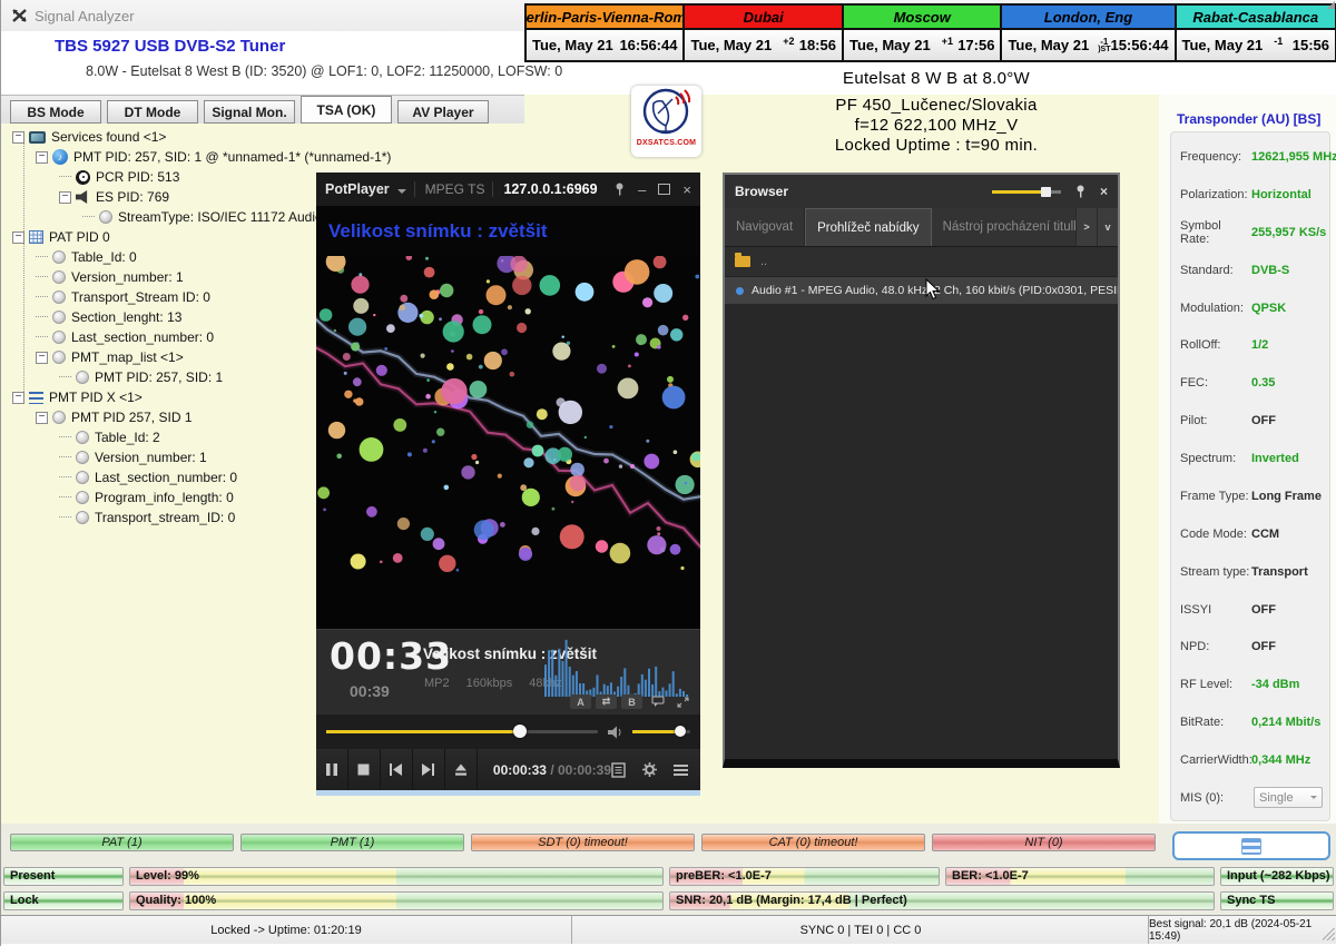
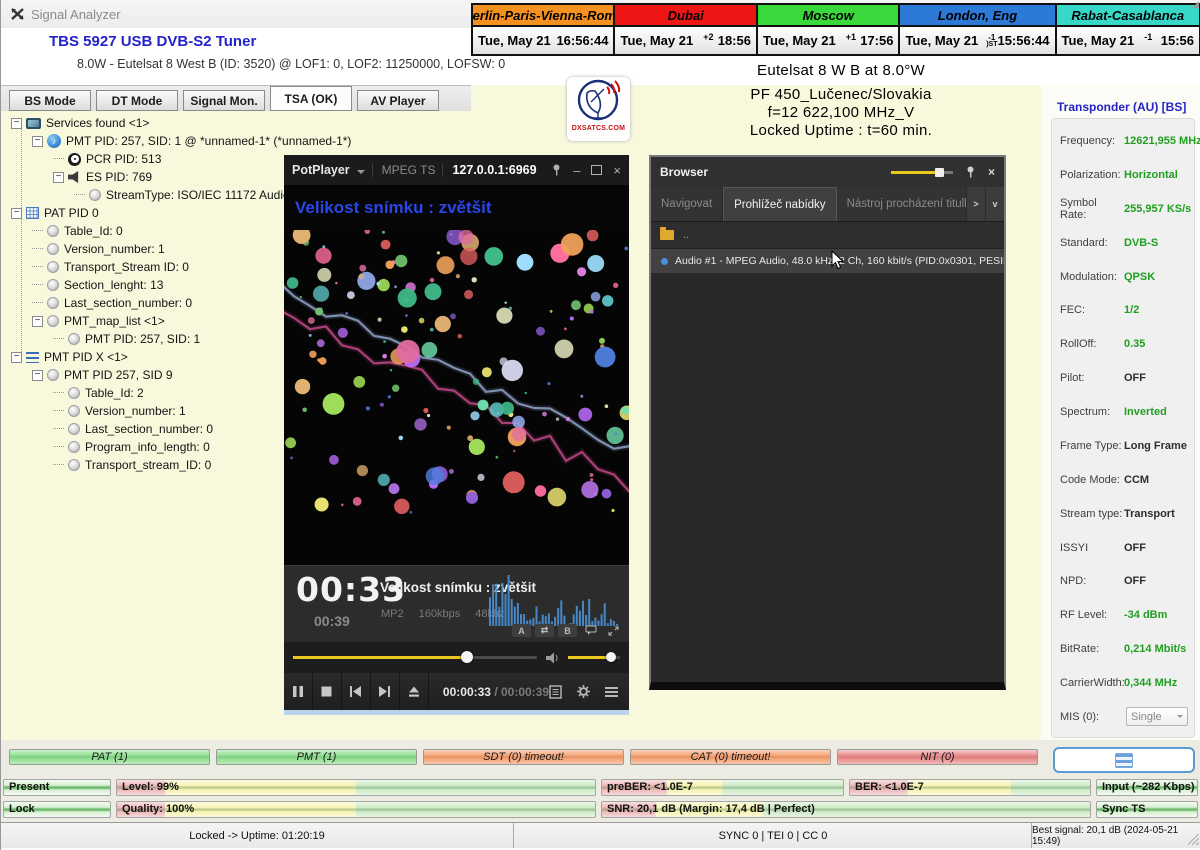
  Signal Analyzer
  TBS 5927 USB DVB-S2 Tuner
  8.0W - Eutelsat 8 West B (ID: 3520) @ LOF1: 0, LOF2: 11250000, LOFSW: 0
  BS Mode
  DT Mode
  Signal Mon.
  TSA (OK)
  AV Player
  erlin-Paris-Vienna-Rom
  Dubai
  Moscow
  London, Eng
  Rabat-Casablanca
  Tue, May 21
  16:56:44
  Tue, May 21
  +2
  18:56
  Tue, May 21
  +1
  17:56
  Tue, May 21
  -1
  15:56:44
  Tue, May 21
  -1
  15:56
  Eutelsat 8 W B at 8.0°W
  PF 450_Lučenec/Slovakia
  f=12 622,100 MHz_V
- Locked Uptime : t=90 min.
+ Locked Uptime : t=60 min.
  −
  Services found <1>
  −
  ♪
  PMT PID: 257, SID: 1 @ *unnamed-1* (*unnamed-1*)
  PCR PID: 513
  −
  ES PID: 769
  −
  PAT PID 0
  Table_Id: 0
  Version_number: 1
  Transport_Stream ID: 0
  Section_lenght: 13
  Last_section_number: 0
  −
  PMT_map_list <1>
  PMT PID: 257, SID: 1
  −
  PMT PID X <1>
  −
- PMT PID 257, SID 1
+ PMT PID 257, SID 9
  Table_Id: 2
  Version_number: 1
  Last_section_number: 0
  Program_info_length: 0
  Transport_stream_ID: 0
  PotPlayer
  MPEG TS
  127.0.0.1:6969
  –
  ×
  Velikost snímku : zvětšit
  00:33
  00:39
  Velikost snímku : zvětšit
  MP2
  160kbps
  A
  ⇄
  B
  00:00:33 / 00:00:39
  Browser
  ×
  Navigovat
  Prohlížeč nabídky
  Nástroj procházení titul
  >
  v
  ..
  Audio #1 - MPEG Audio, 48.0 kHz Ch, 160 kbit/s (PID:0x0301, PESI
  Transponder (AU) [BS]
  Frequency:
  12621,955 MHz
  Polarization:
  Horizontal
  Symbol Rate:
  255,957 KS/s
  Standard:
  DVB-S
  Modulation:
  QPSK
- RollOff:
+ FEC:
  1/2
- FEC:
+ RollOff:
  0.35
  Pilot:
  OFF
  Spectrum:
  Inverted
  Frame Type:
  Long Frame
  Code Mode:
  CCM
  Stream type:
  Transport
  ISSYI
  OFF
  NPD:
  OFF
  RF Level:
  -34 dBm
  BitRate:
  0,214 Mbit/s
  CarrierWidth:
  0,344 MHz
  MIS (0):
  Single
  PAT (1)
  PMT (1)
  SDT (0) timeout!
  CAT (0) timeout!
  NIT (0)
  Present
  Level: 99%
  preBER: <1.0E-7
  BER: <1.0E-7
  Input (~282 Kbps)
  Lock
  Quality: 100%
  SNR: 20,1 dB (Margin: 17,4 dB | Perfect)
  Sync TS
  Locked -> Uptime: 01:20:19
  SYNC 0 | TEI 0 | CC 0
  Best signal: 20,1 dB (2024-05-21 15:49)
